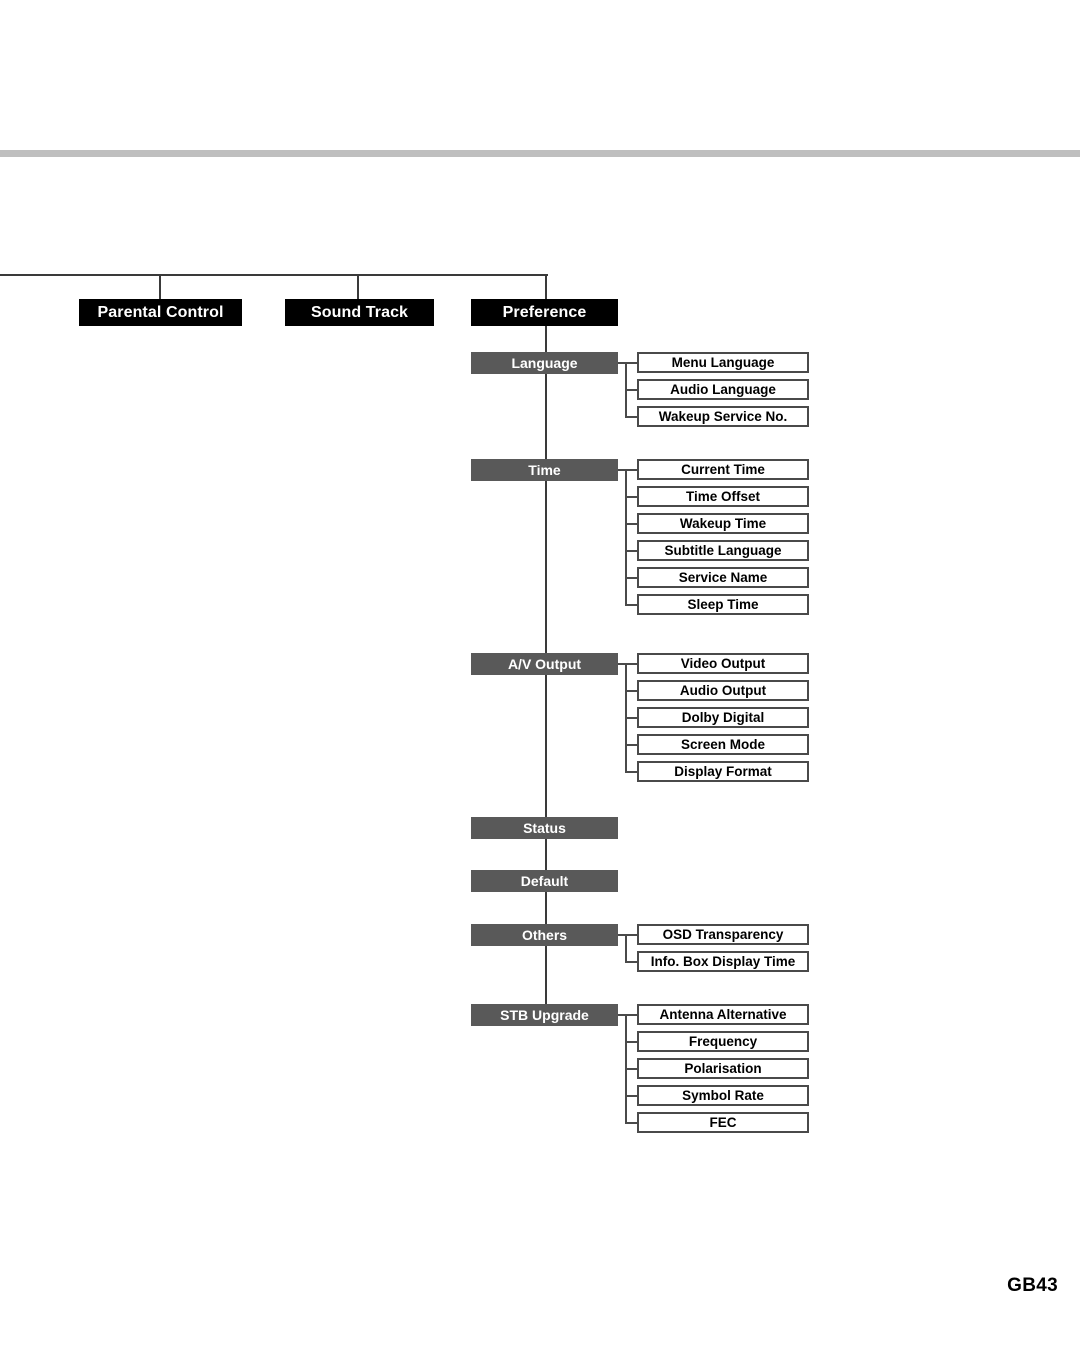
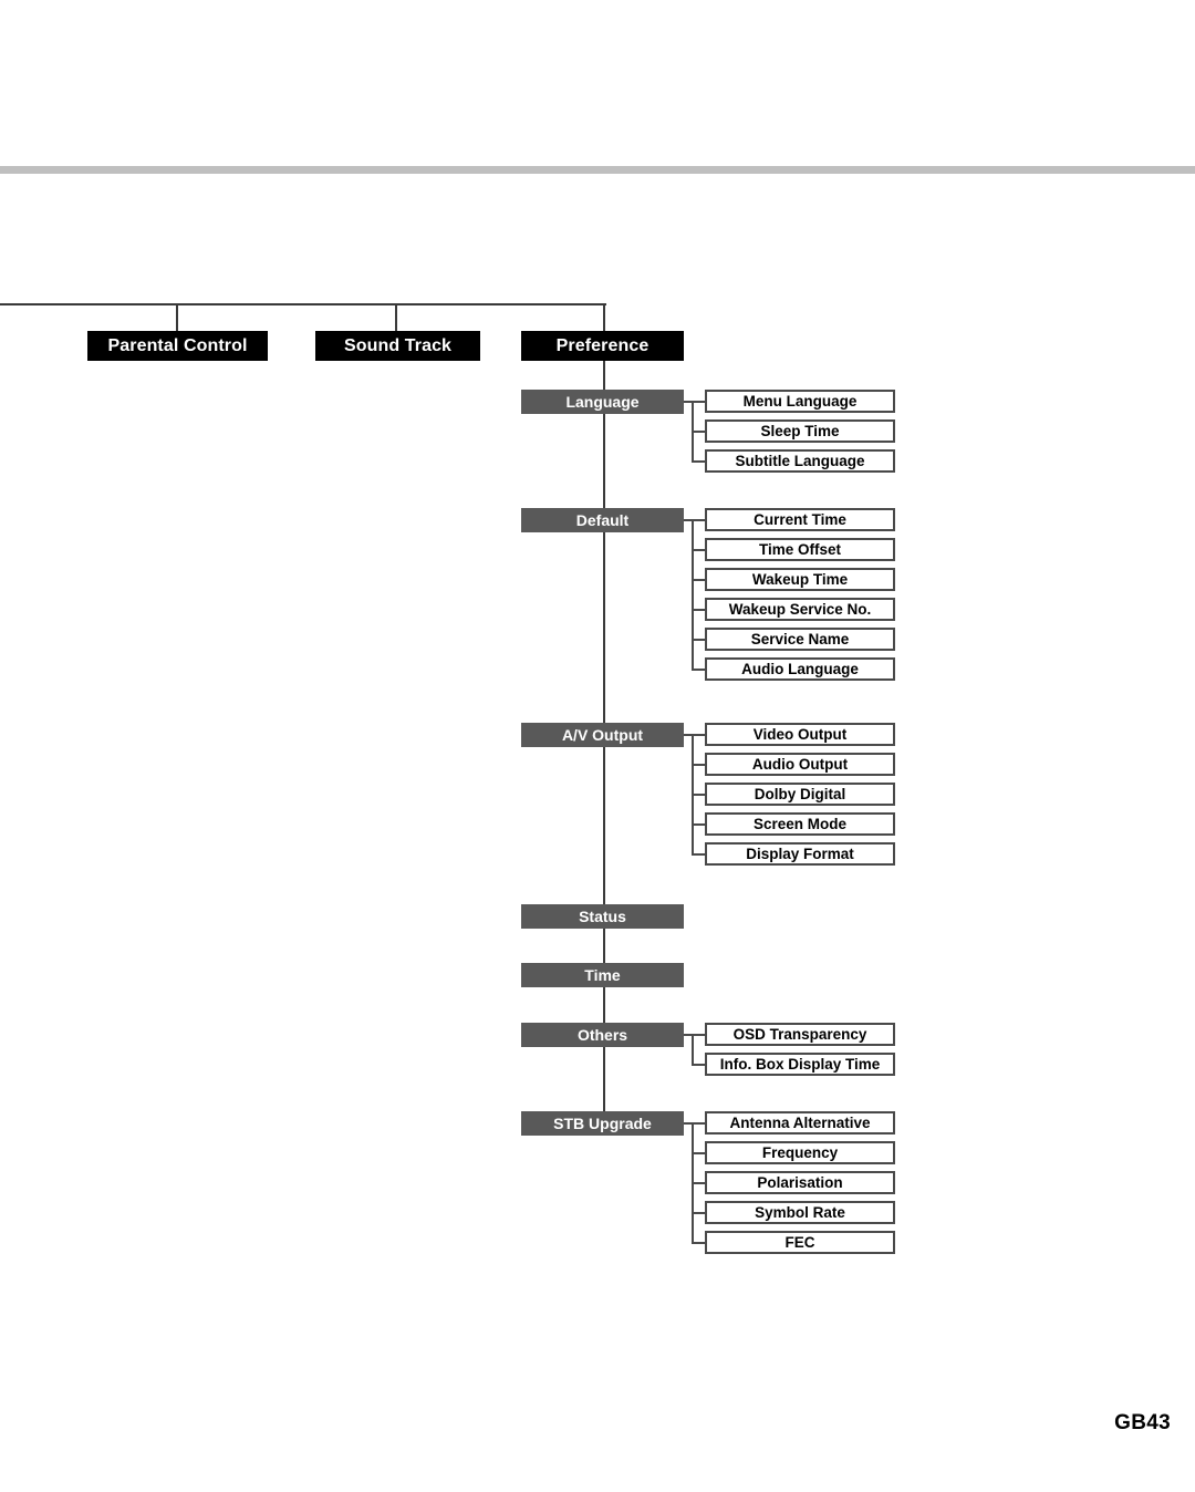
  Parental Control
  Sound Track
  Preference
  Language
  Menu Language
- Audio Language
+ Sleep Time
- Wakeup Service No.
+ Subtitle Language
- Time
+ Default
  Current Time
  Time Offset
  Wakeup Time
- Subtitle Language
+ Wakeup Service No.
  Service Name
- Sleep Time
+ Audio Language
  A/V Output
  Video Output
  Audio Output
  Dolby Digital
  Screen Mode
  Display Format
  Status
- Default
+ Time
  Others
  OSD Transparency
  Info. Box Display Time
  STB Upgrade
  Antenna Alternative
  Frequency
  Polarisation
  Symbol Rate
  FEC
  GB43
